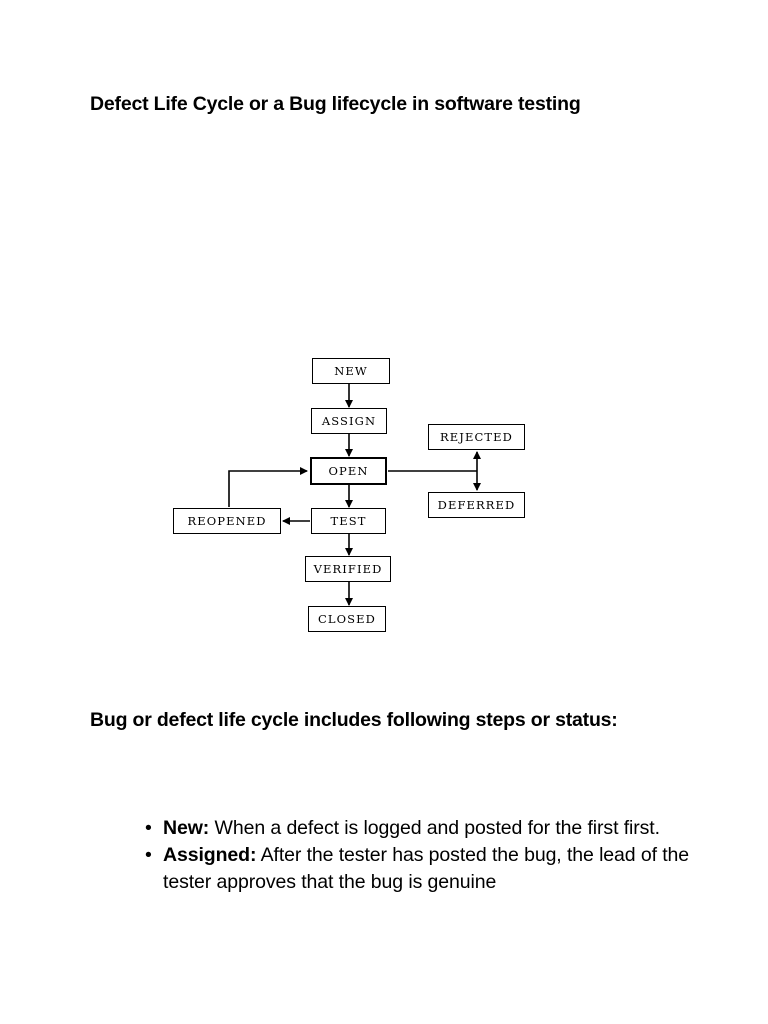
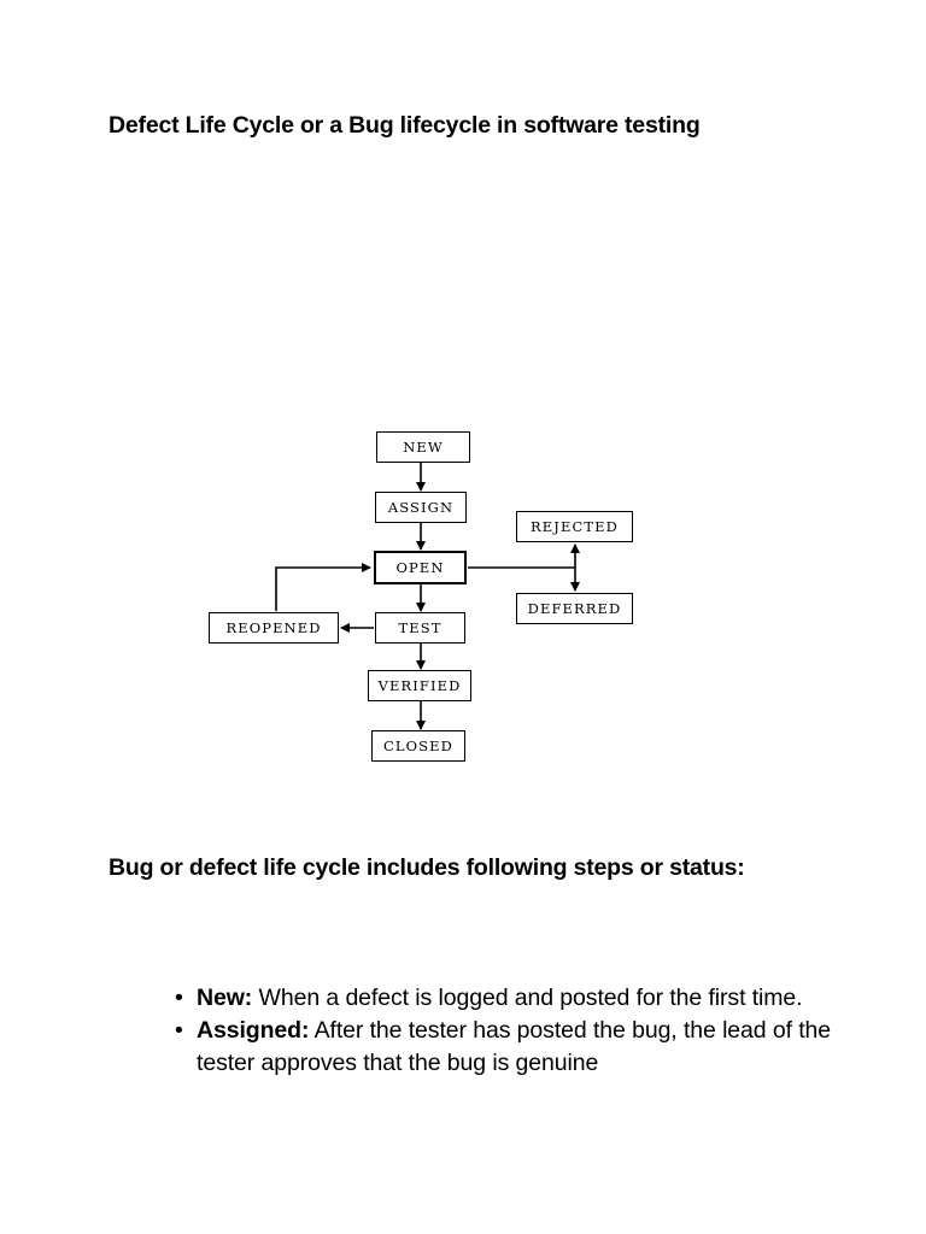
  Defect Life Cycle or a Bug lifecycle in software testing
  NEW
  ASSIGN
  OPEN
  REJECTED
  DEFERRED
  REOPENED
  TEST
  VERIFIED
  CLOSED
  Bug or defect life cycle includes following steps or status:
  •
- New: When a defect is logged and posted for the first first.
+ New: When a defect is logged and posted for the first time.
  •
  Assigned: After the tester has posted the bug, the lead of the tester approves that the bug is genuine
